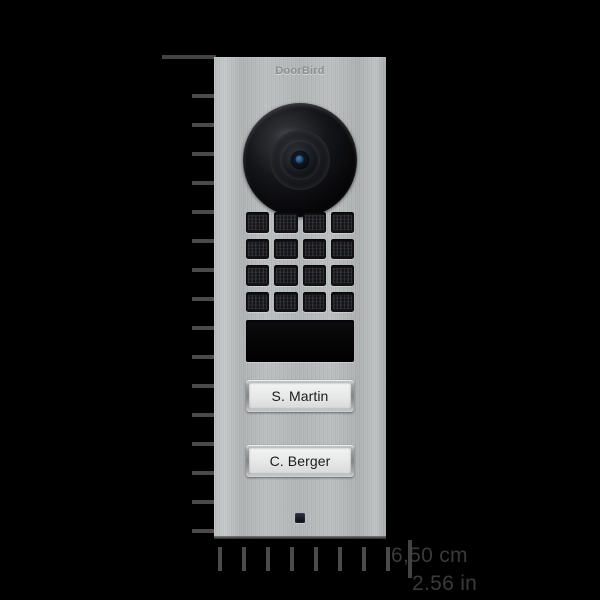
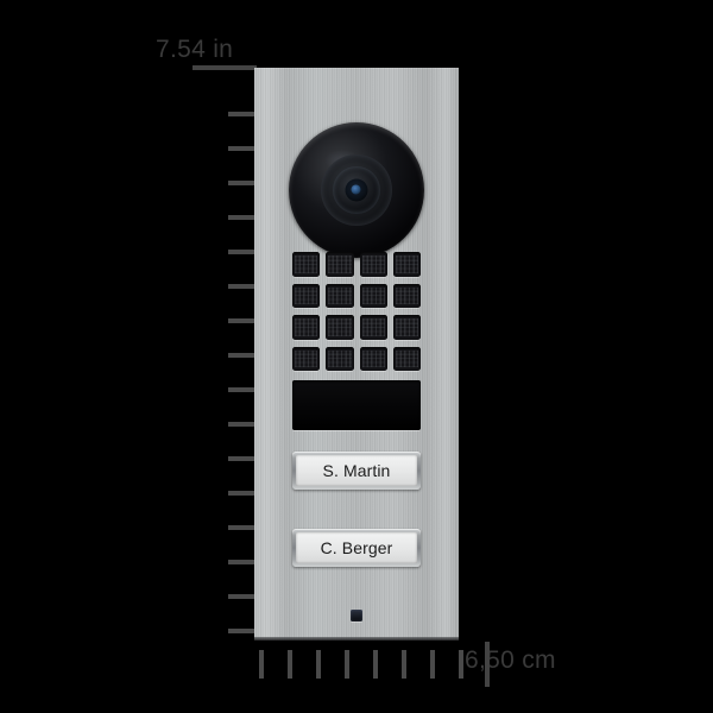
+ 7.54 in
  6,50 cm
- 2.56 in
- DoorBird
  S. Martin
  C. Berger
